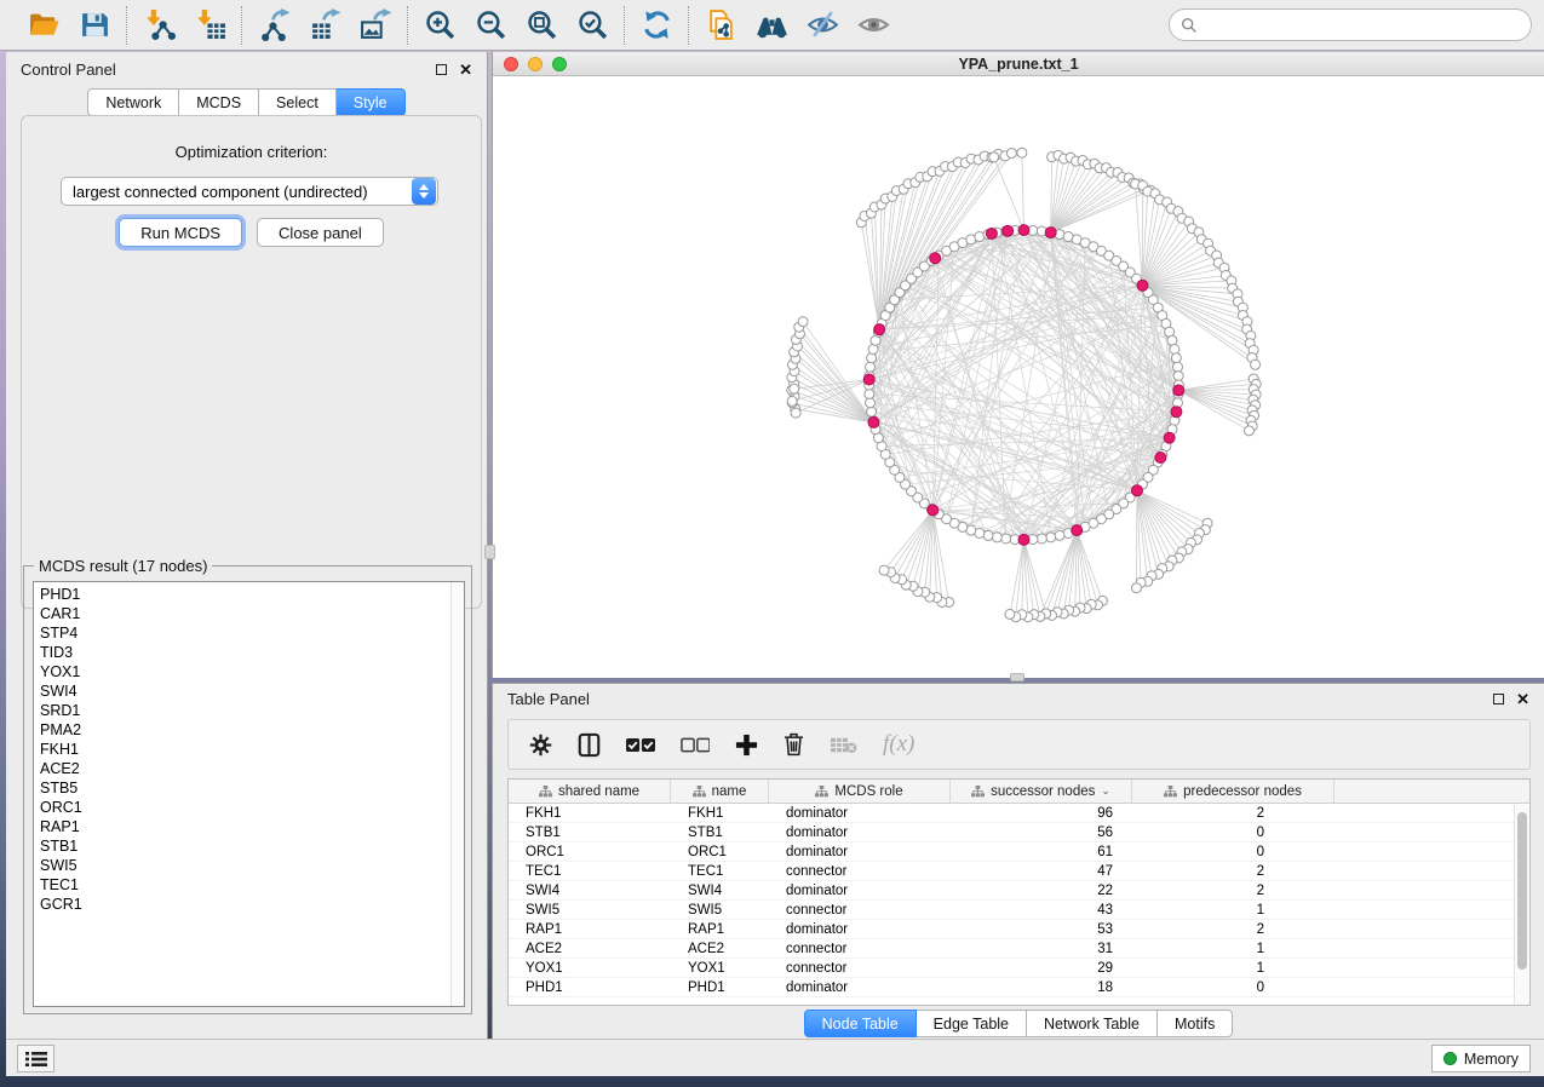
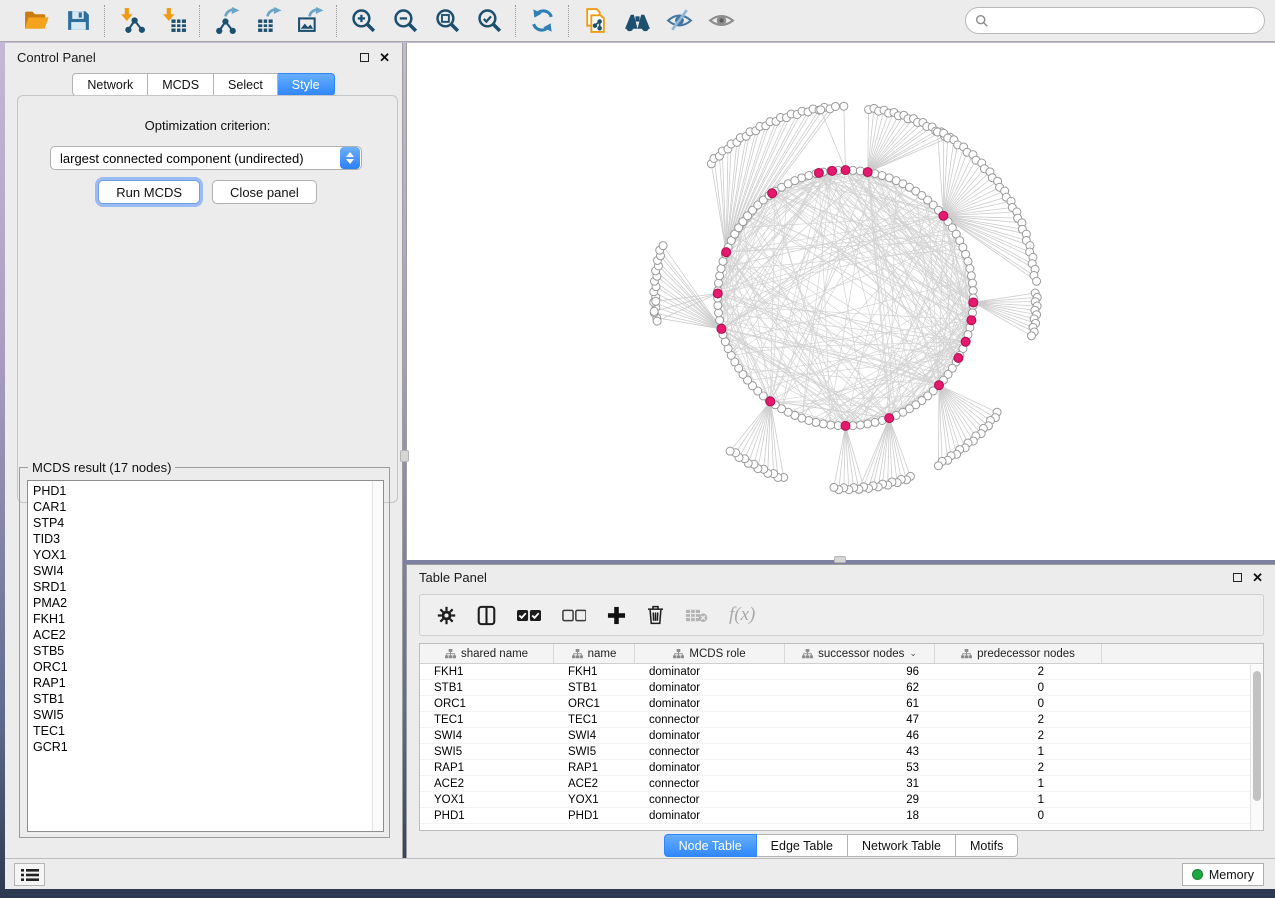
  Control Panel
  ✕
  Network
  MCDS
  Select
  Style
  Optimization criterion:
  largest connected component (undirected)
  Run MCDS
  Close panel
  MCDS result (17 nodes)
  PHD1
  CAR1
  STP4
  TID3
  YOX1
  SWI4
  SRD1
  PMA2
  FKH1
  ACE2
  STB5
  ORC1
  RAP1
  STB1
  SWI5
  TEC1
  GCR1
- YPA_prune.txt_1
  Table Panel
  ✕
  f(x)
  shared name
  name
  MCDS role
  successor nodes
  ⌄
  predecessor nodes
  FKH1
  FKH1
  dominator
  96
  2
  STB1
  STB1
  dominator
- 56
+ 62
  0
  ORC1
  ORC1
  dominator
  61
  0
  TEC1
  TEC1
  connector
  47
  2
  SWI4
  SWI4
  dominator
- 22
+ 46
  2
  SWI5
  SWI5
  connector
  43
  1
  RAP1
  RAP1
  dominator
  53
  2
  ACE2
  ACE2
  connector
  31
  1
  YOX1
  YOX1
  connector
  29
  1
  PHD1
  PHD1
  dominator
  18
  0
  Node Table
  Edge Table
  Network Table
  Motifs
  Memory
